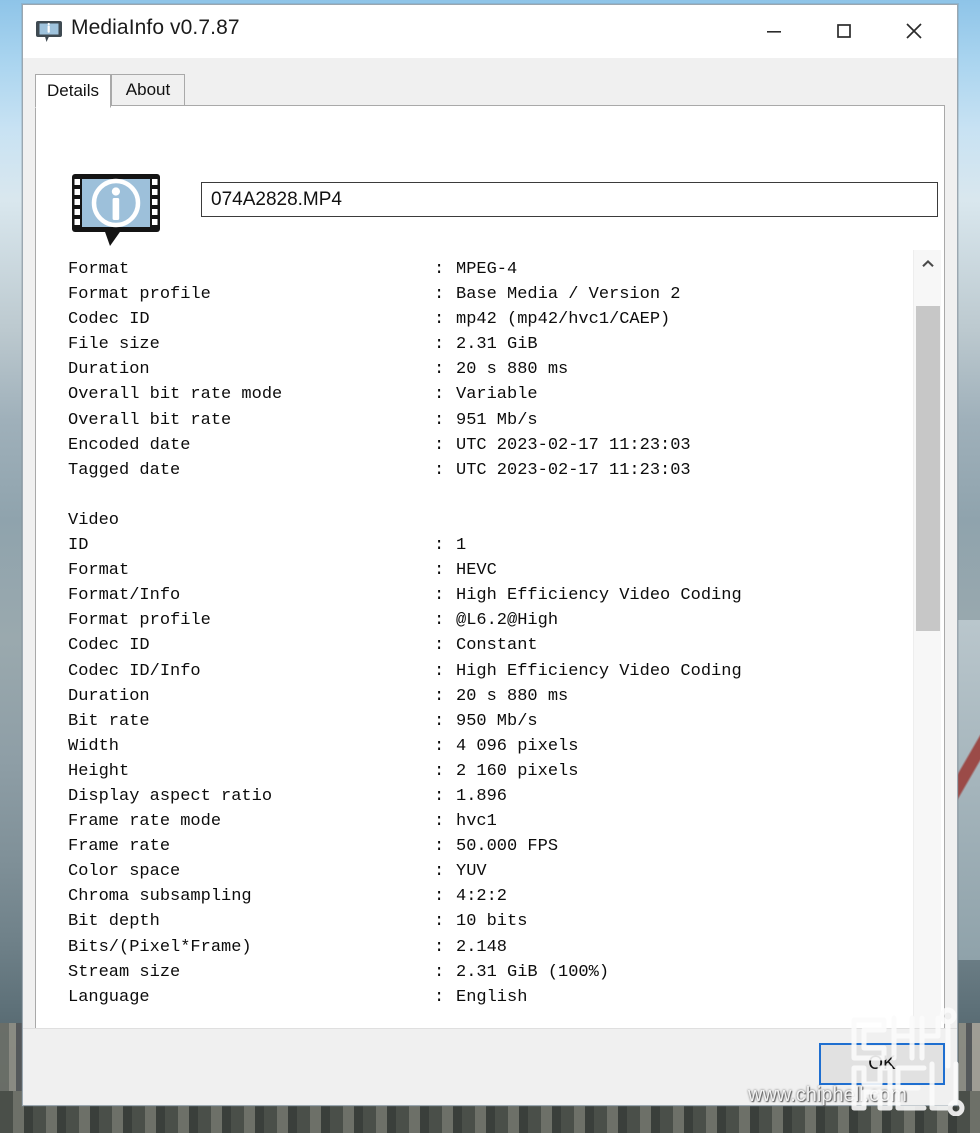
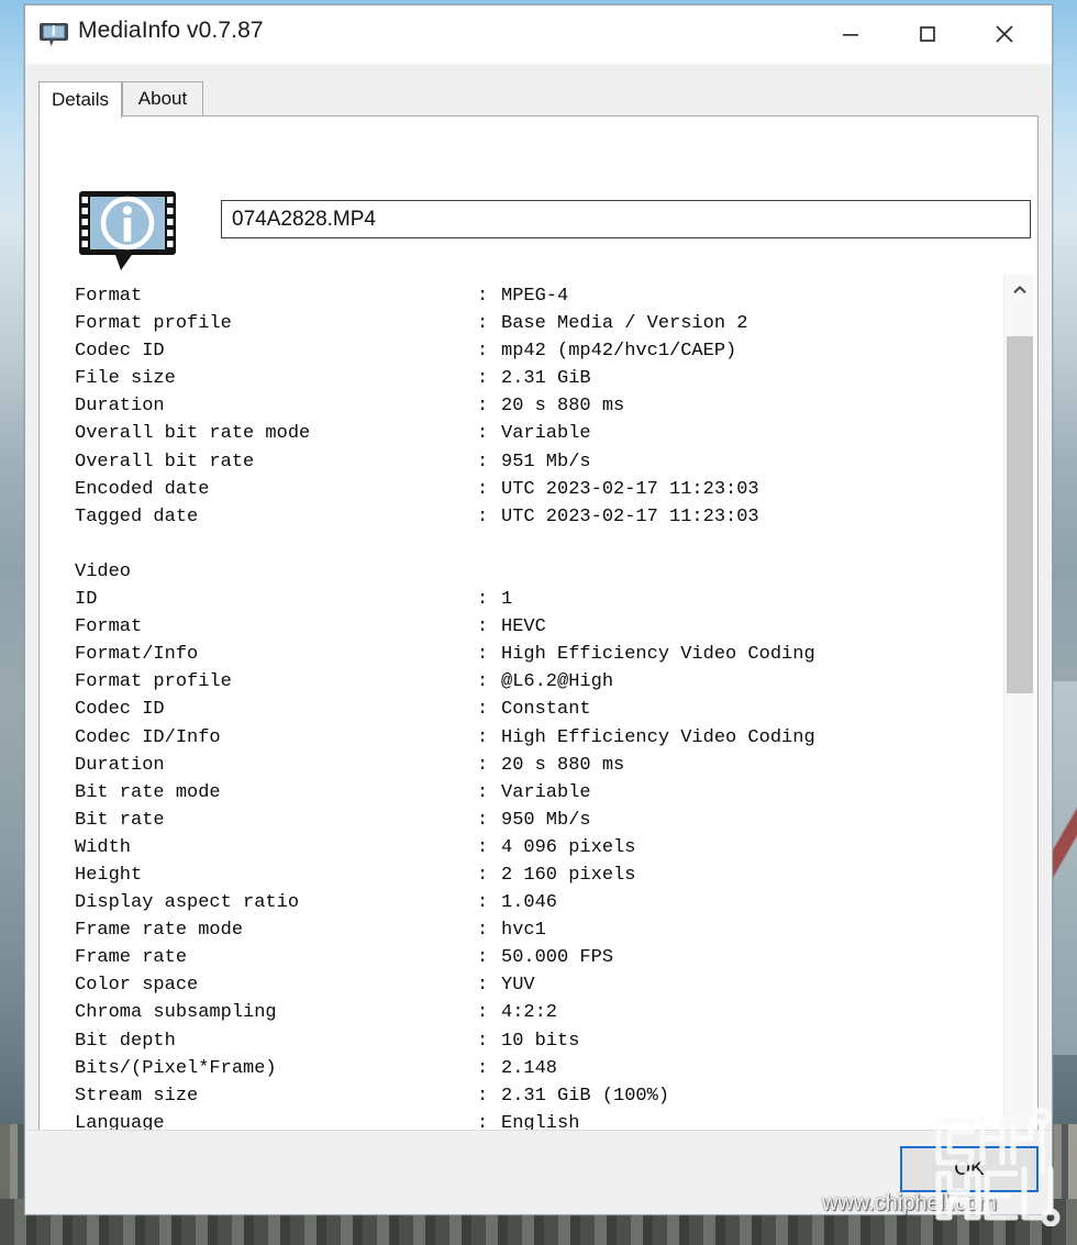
  MediaInfo v0.7.87
  Details
  About
  074A2828.MP4
  Format : MPEG-4
  Format profile : Base Media / Version 2
  Codec ID : mp42 (mp42/hvc1/CAEP)
  File size : 2.31 GiB
  Duration : 20 s 880 ms
  Overall bit rate mode : Variable
  Overall bit rate : 951 Mb/s
  Encoded date : UTC 2023-02-17 11:23:03
  Tagged date : UTC 2023-02-17 11:23:03
  Video
  ID : 1
  Format : HEVC
  Format/Info : High Efficiency Video Coding
  Format profile : @L6.2@High
  Codec ID : Constant
  Codec ID/Info : High Efficiency Video Coding
  Duration : 20 s 880 ms
+ Bit rate mode : Variable
  Bit rate : 950 Mb/s
  Width : 4 096 pixels
  Height : 2 160 pixels
- Display aspect ratio : 1.896
+ Display aspect ratio : 1.046
  Frame rate mode : hvc1
  Frame rate : 50.000 FPS
  Color space : YUV
  Chroma subsampling : 4:2:2
  Bit depth : 10 bits
  Bits/(Pixel*Frame) : 2.148
  Stream size : 2.31 GiB (100%)
  Language : English
  OK
  www.chiphell.com
